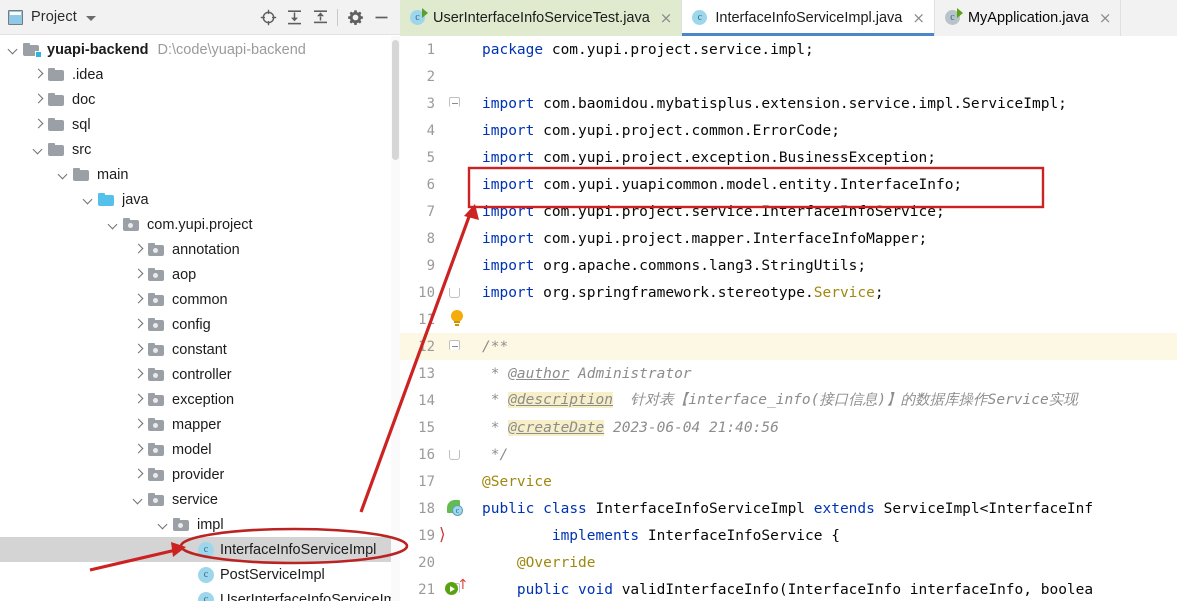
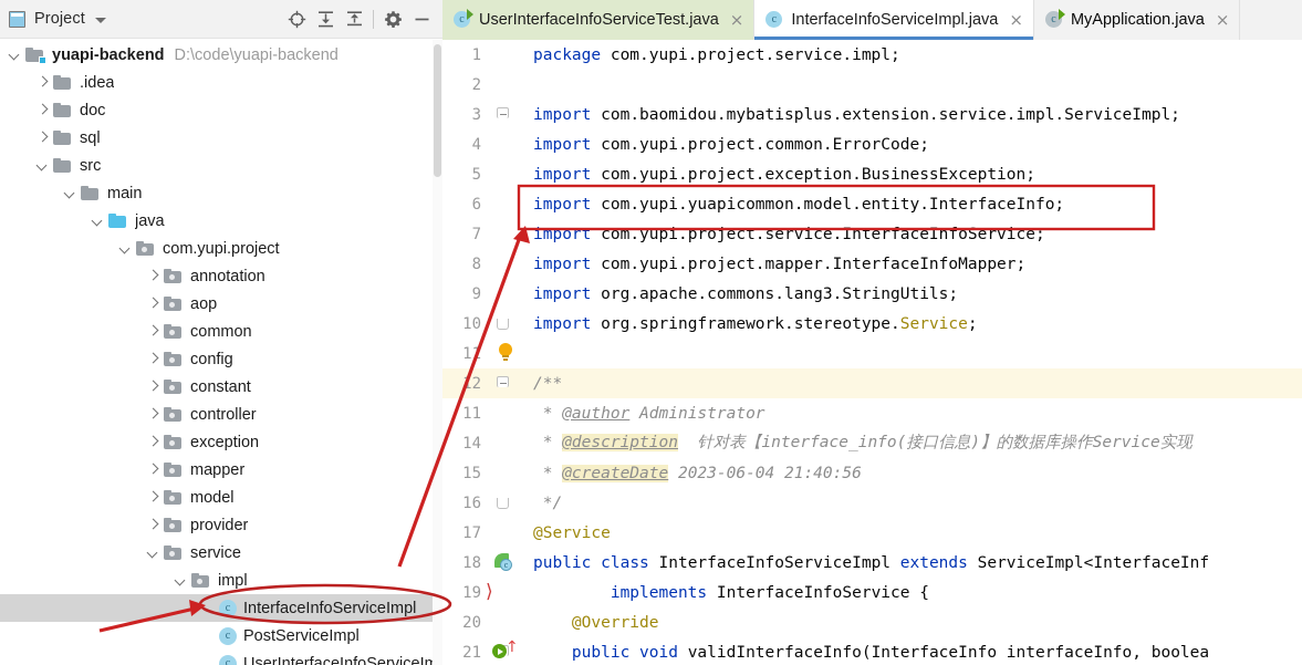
  Project
  yuapi-backend
  D:\code\yuapi-backend
  .idea
  doc
  sql
  src
  main
  java
  com.yupi.project
  annotation
  aop
  common
  config
  constant
  controller
  exception
  mapper
  model
  provider
  service
  impl
  c
  InterfaceInfoServiceImpl
  c
  PostServiceImpl
  c
  UserInterfaceInfoServiceIm
  c
  UserInterfaceInfoServiceTest.java
  ×
  c
  InterfaceInfoServiceImpl.java
  ×
  c
  MyApplication.java
  ×
  1
  package com.yupi.project.service.impl;
  2
  3
  import com.baomidou.mybatisplus.extension.service.impl.ServiceImpl;
  4
  import com.yupi.project.common.ErrorCode;
  5
  import com.yupi.project.exception.BusinessException;
  6
  import com.yupi.yuapicommon.model.entity.InterfaceInfo;
  7
  import com.yupi.project.service.InterfaceInfoService;
  8
  import com.yupi.project.mapper.InterfaceInfoMapper;
  9
  import org.apache.commons.lang3.StringUtils;
  10
  import org.springframework.stereotype.Service;
  /**
- 13
+ 11
  * @author Administrator
  14
  * @description 针对表【interface_info(接口信息)】的数据库操作Service实现
  15
  * @createDate 2023-06-04 21:40:56
  16
  */
  17
  @Service
  18
  c
  public class InterfaceInfoServiceImpl extends ServiceImpl<InterfaceInf
  19
  ⟩
  implements InterfaceInfoService {
  20
  @Override
  21
  ↑
  public void validInterfaceInfo(InterfaceInfo interfaceInfo, boolea
